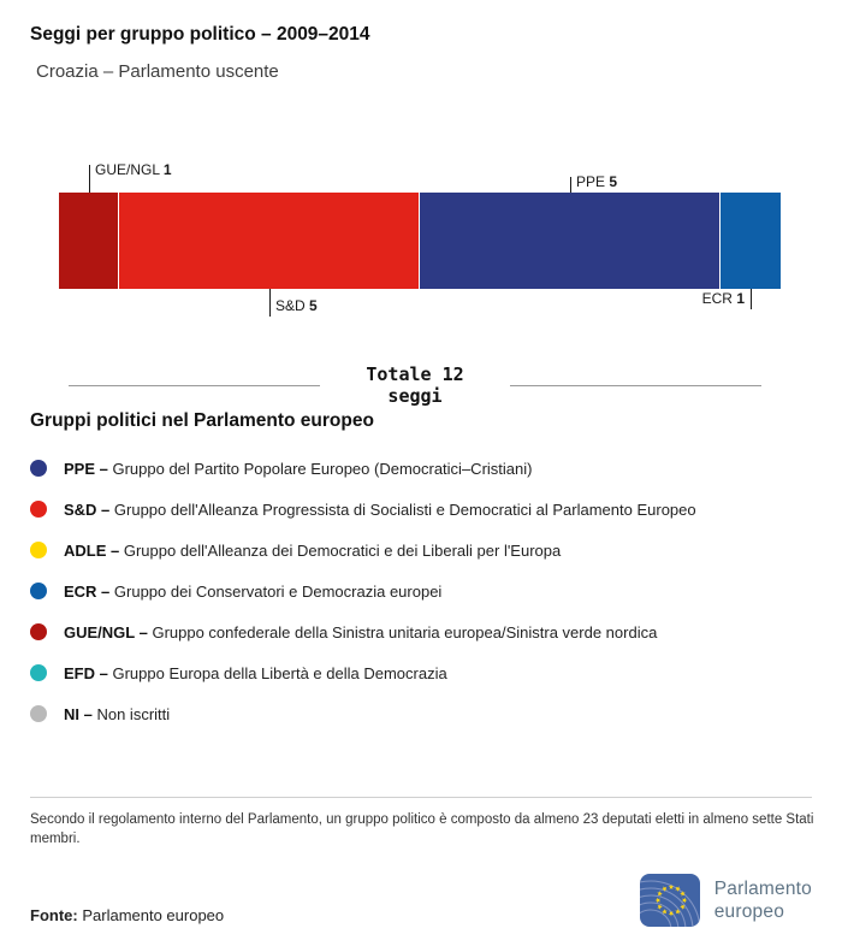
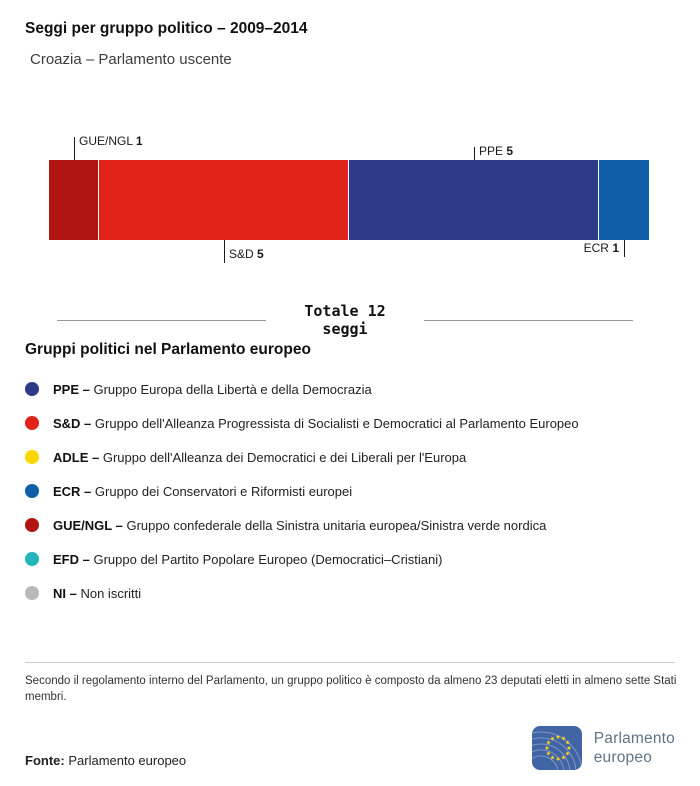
  Seggi per gruppo politico – 2009–2014
  Croazia – Parlamento uscente
  GUE/NGL 1
  S&D 5
  PPE 5
  ECR 1
  Totale 12
  seggi
  Gruppi politici nel Parlamento europeo
- PPE – Gruppo del Partito Popolare Europeo (Democratici–Cristiani)
+ PPE – Gruppo Europa della Libertà e della Democrazia
  S&D – Gruppo dell'Alleanza Progressista di Socialisti e Democratici al Parlamento Europeo
  ADLE – Gruppo dell'Alleanza dei Democratici e dei Liberali per l'Europa
- ECR – Gruppo dei Conservatori e Democrazia europei
+ ECR – Gruppo dei Conservatori e Riformisti europei
  GUE/NGL – Gruppo confederale della Sinistra unitaria europea/Sinistra verde nordica
- EFD – Gruppo Europa della Libertà e della Democrazia
+ EFD – Gruppo del Partito Popolare Europeo (Democratici–Cristiani)
  NI – Non iscritti
  Secondo il regolamento interno del Parlamento, un gruppo politico è composto da almeno 23 deputati eletti in almeno sette Stati membri.
  Fonte: Parlamento europeo
  Parlamento
  europeo
